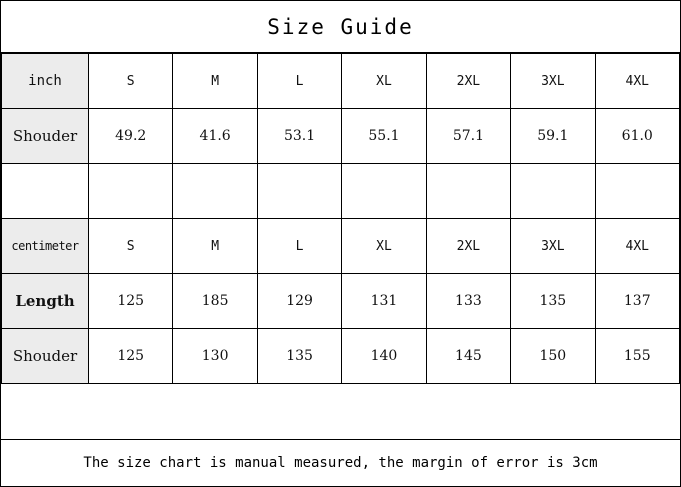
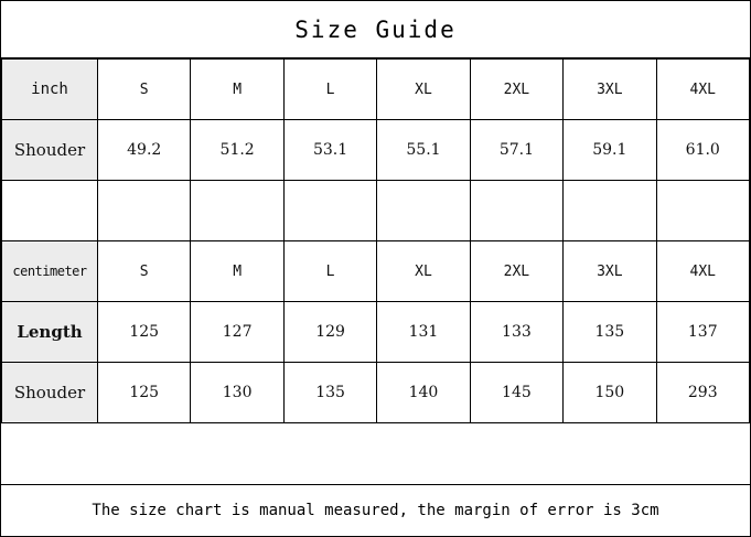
  Size Guide
  inch	S	M	L	XL	2XL	3XL	4XL
- Shouder	49.2	41.6	53.1	55.1	57.1	59.1	61.0
+ Shouder	49.2	51.2	53.1	55.1	57.1	59.1	61.0
  centimeter	S	M	L	XL	2XL	3XL	4XL
- Length	125	185	129	131	133	135	137
+ Length	125	127	129	131	133	135	137
- Shouder	125	130	135	140	145	150	155
+ Shouder	125	130	135	140	145	150	293
  The size chart is manual measured, the margin of error is 3cm
